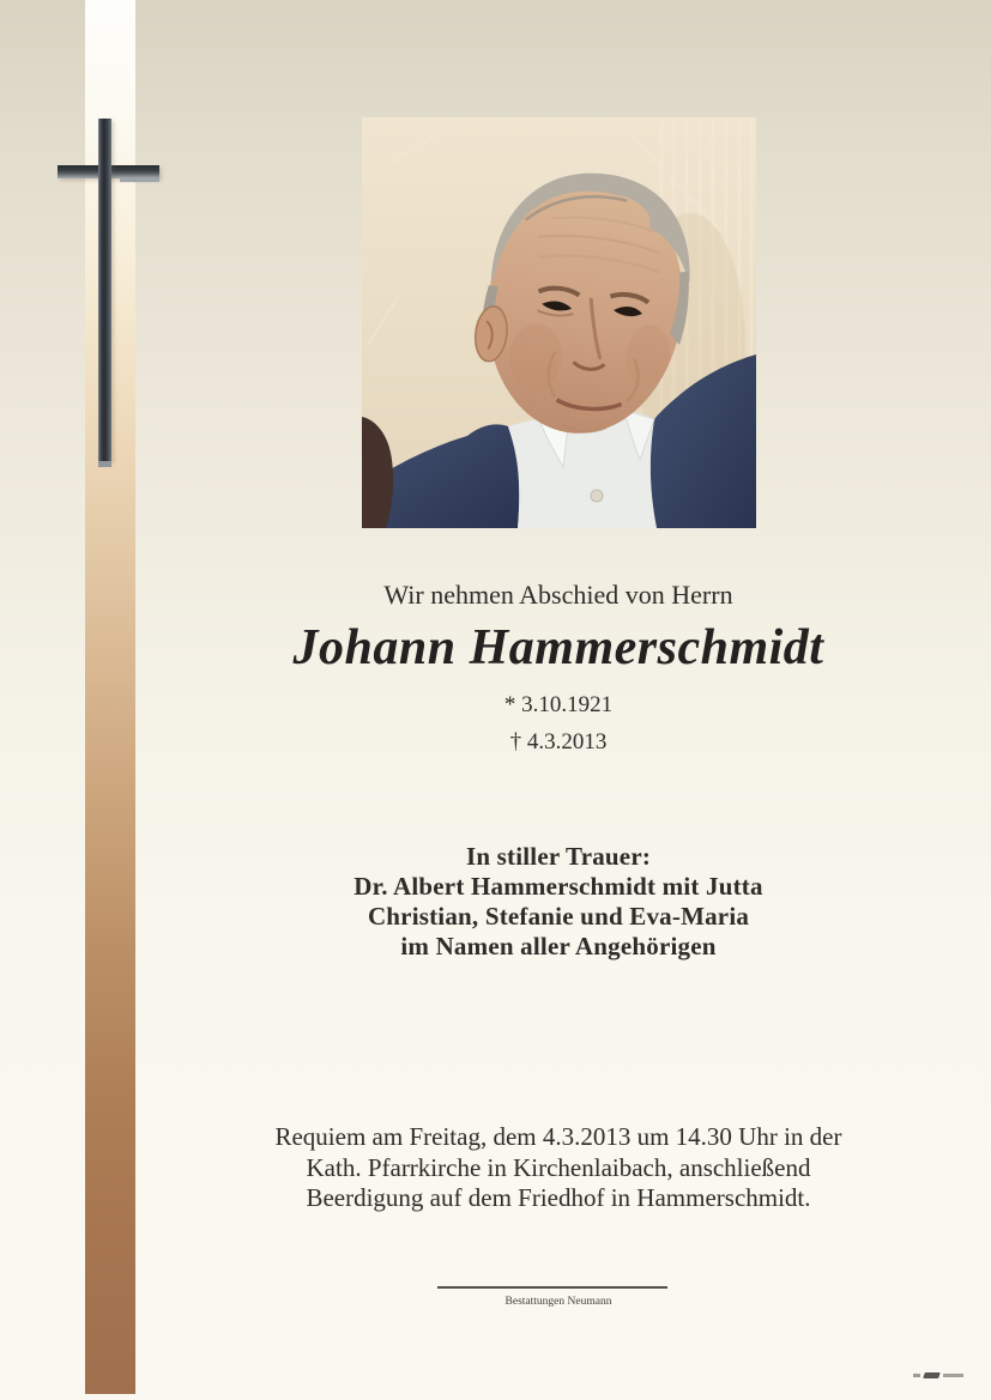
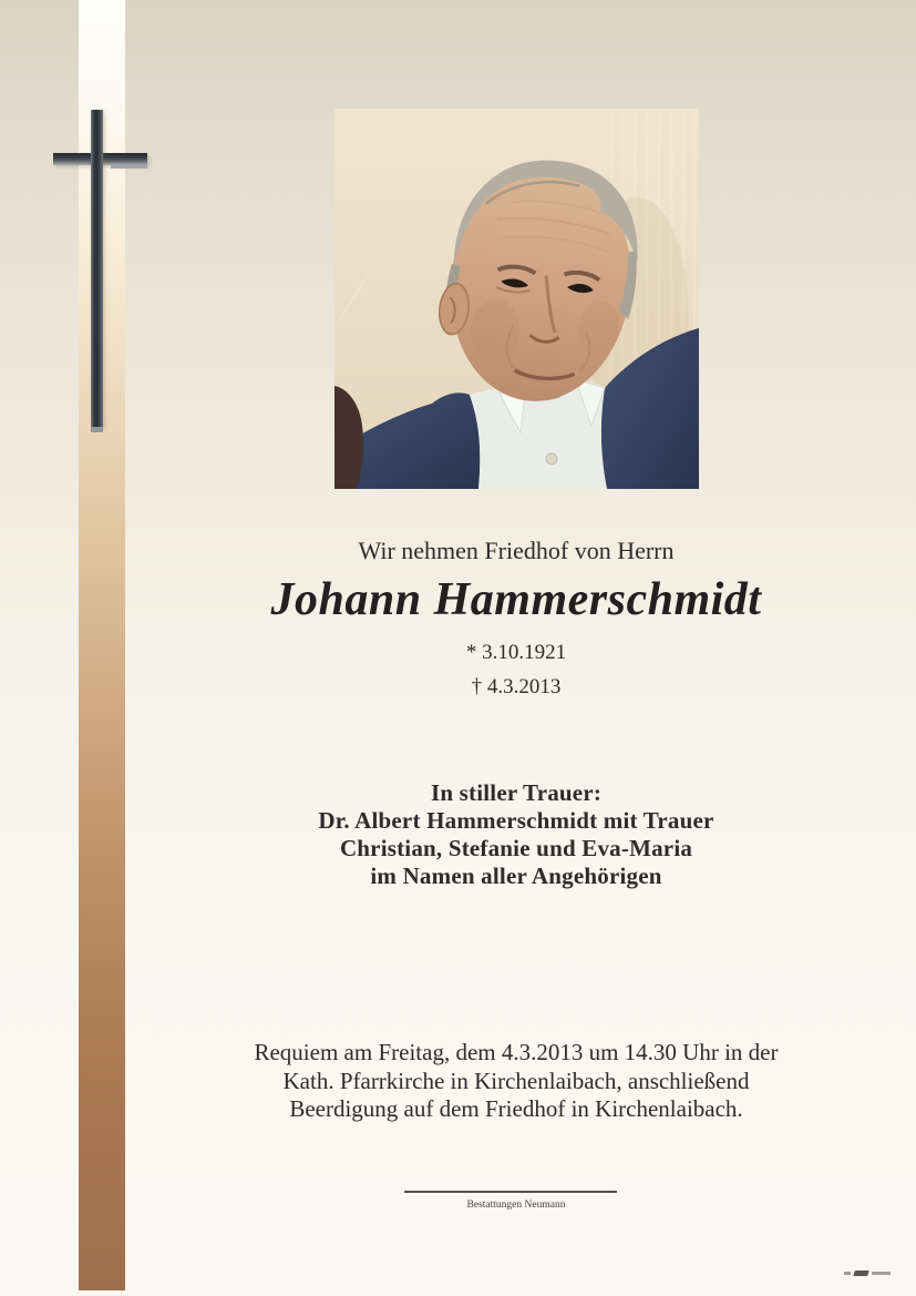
- Wir nehmen Abschied von Herrn
+ Wir nehmen Friedhof von Herrn
  Johann Hammerschmidt
  * 3.10.1921
  † 4.3.2013
  In stiller Trauer:
- Dr. Albert Hammerschmidt mit Jutta
+ Dr. Albert Hammerschmidt mit Trauer
  Christian, Stefanie und Eva-Maria
  im Namen aller Angehörigen
  Requiem am Freitag, dem 4.3.2013 um 14.30 Uhr in der
  Kath. Pfarrkirche in Kirchenlaibach, anschließend
- Beerdigung auf dem Friedhof in Hammerschmidt.
+ Beerdigung auf dem Friedhof in Kirchenlaibach.
  Bestattungen Neumann
